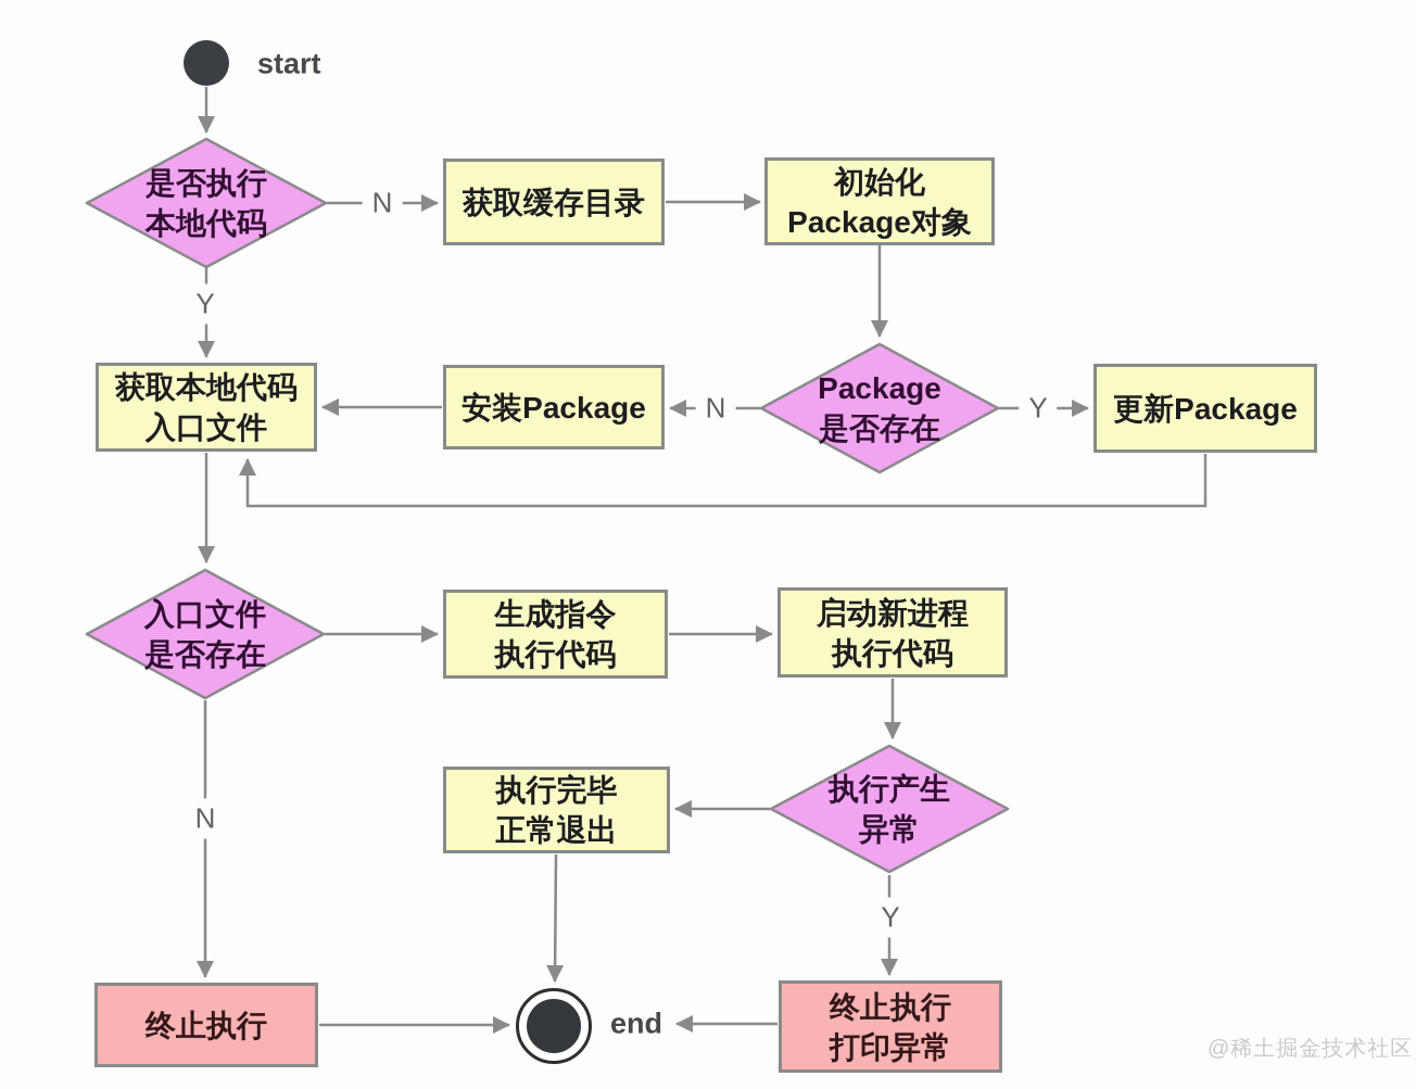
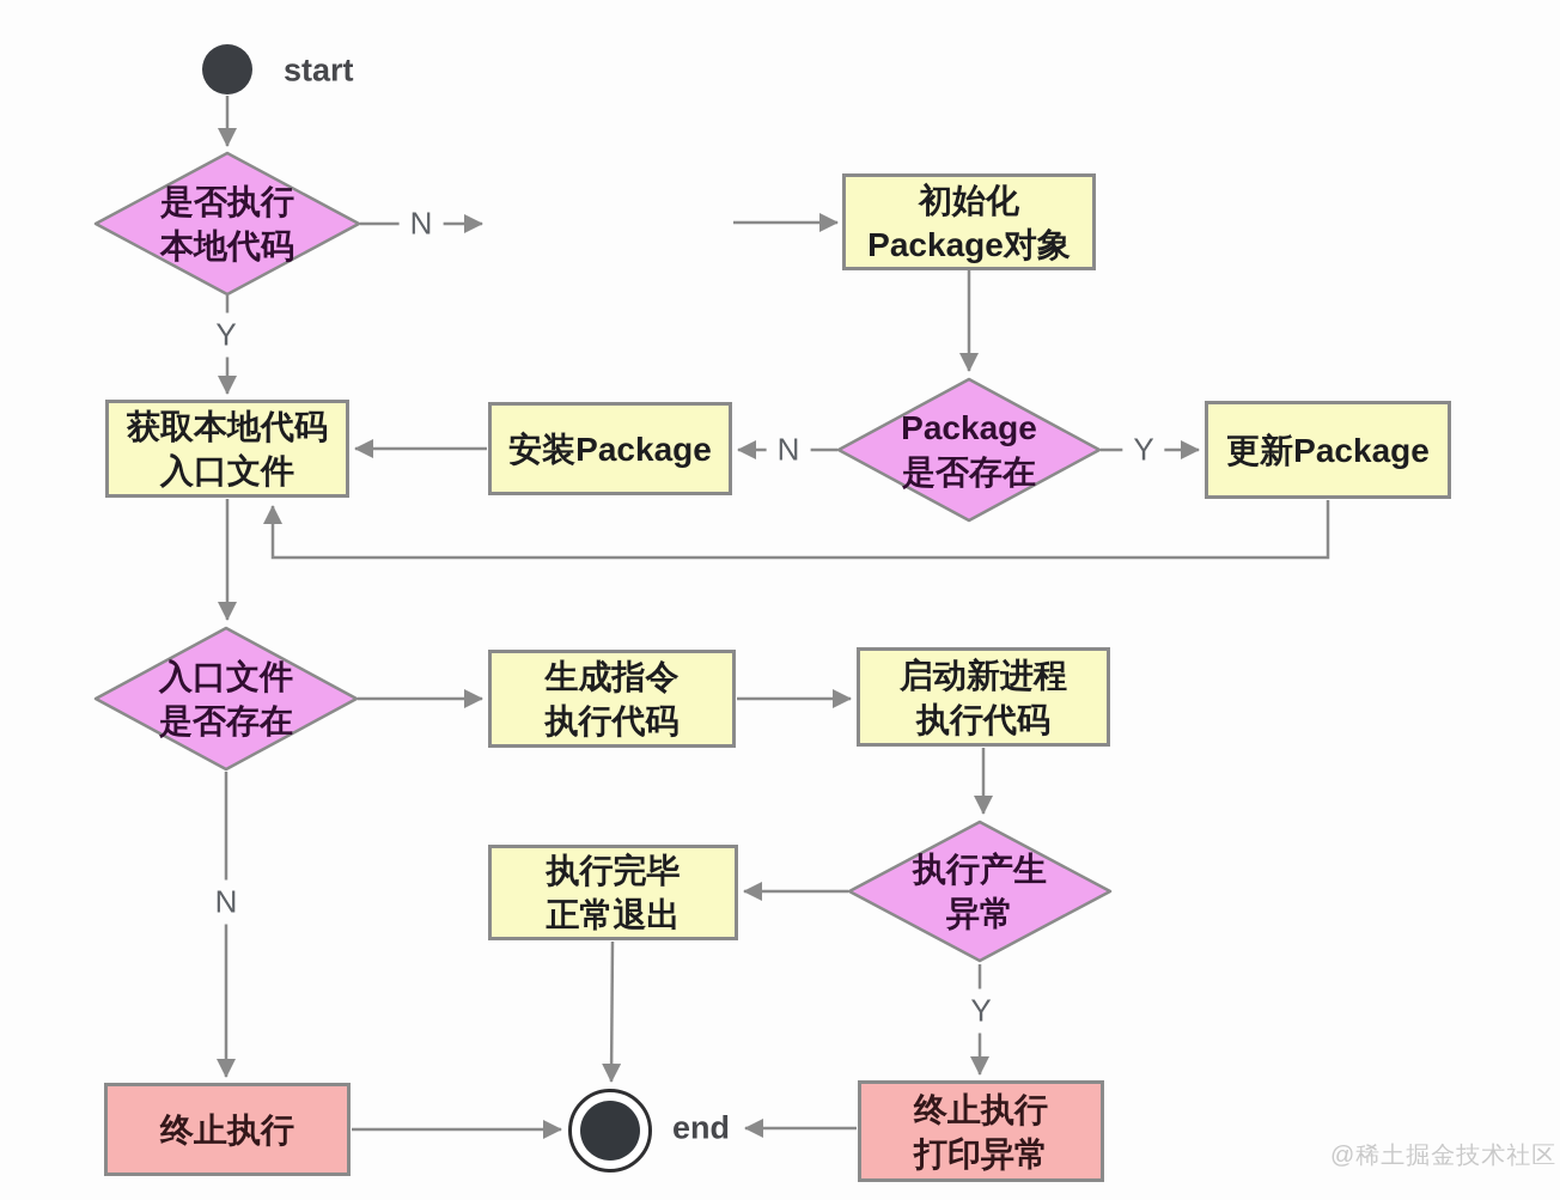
  start
  是否执行
  本地代码
- 获取缓存目录
  初始化
  Package对象
  获取本地代码
  入口文件
  安装Package
  Package
  是否存在
  更新Package
  入口文件
  是否存在
  生成指令
  执行代码
  启动新进程
  执行代码
  执行完毕
  正常退出
  执行产生
  异常
  终止执行
  终止执行
  打印异常
  end
  N
  Y
  N
  Y
  N
  Y
  @稀土掘金技术社区
